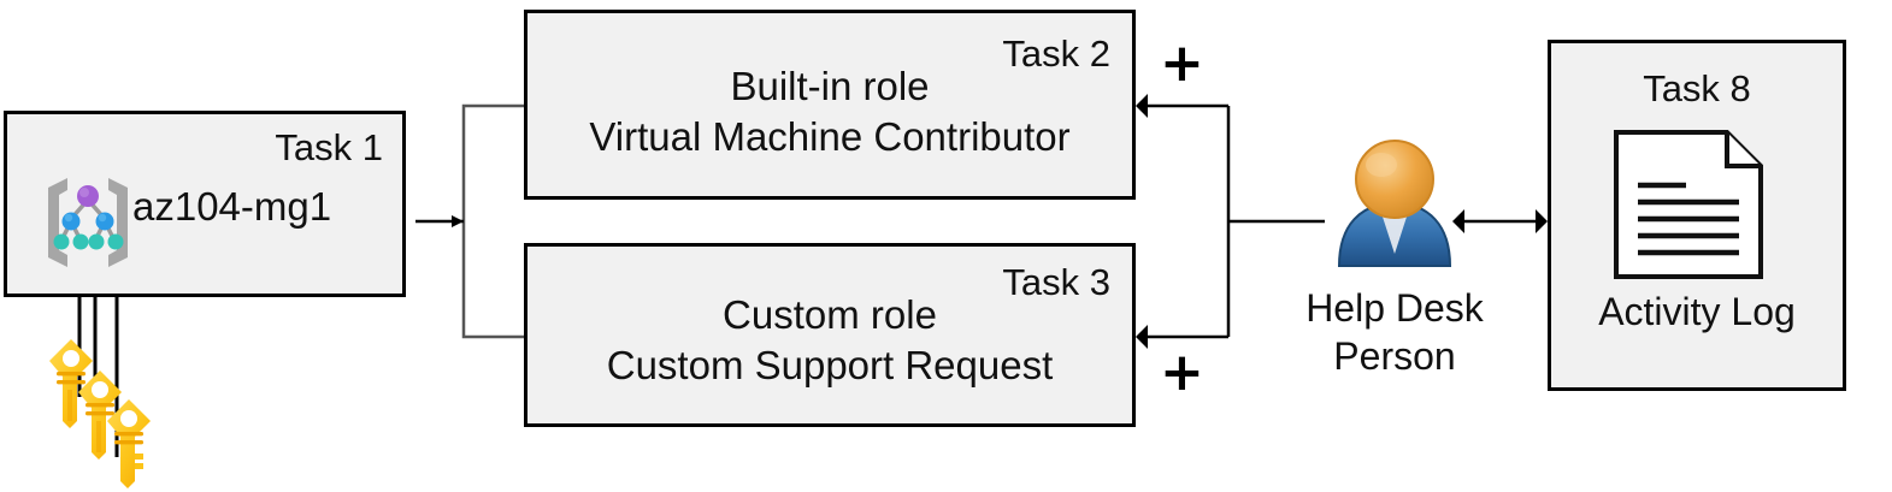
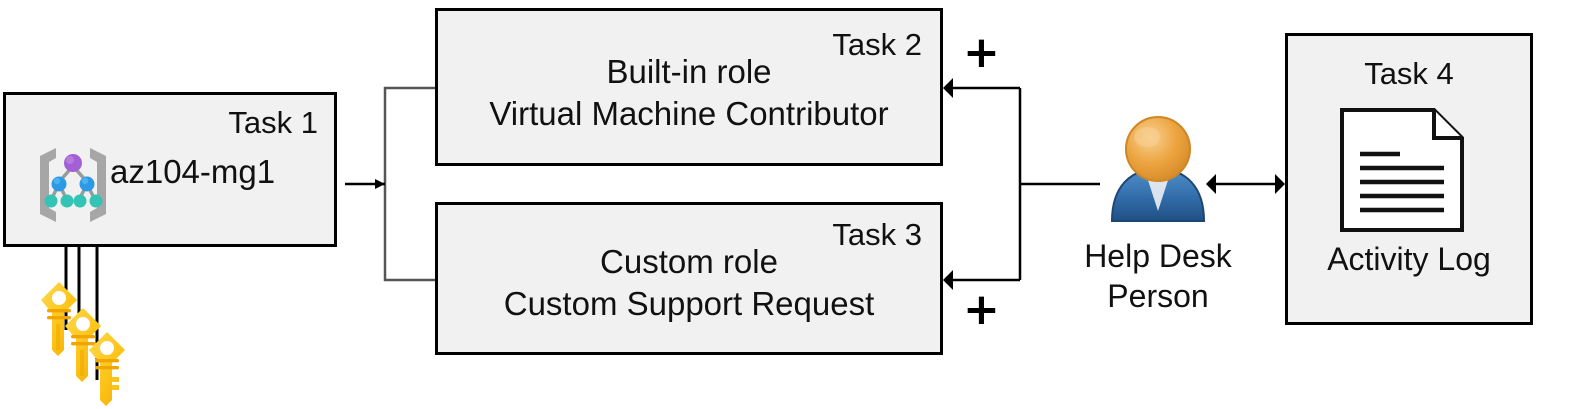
  Task 1
  az104-mg1
  Task 2
  Built-in role
  Virtual Machine Contributor
  Task 3
  Custom role
  Custom Support Request
  +
  +
  Help Desk
  Person
- Task 8
+ Task 4
  Activity Log
